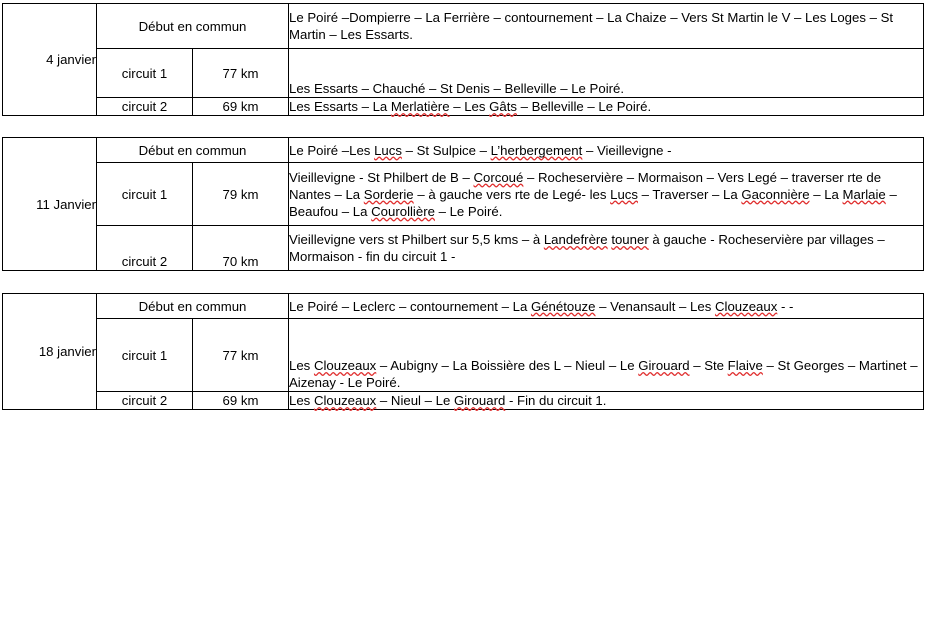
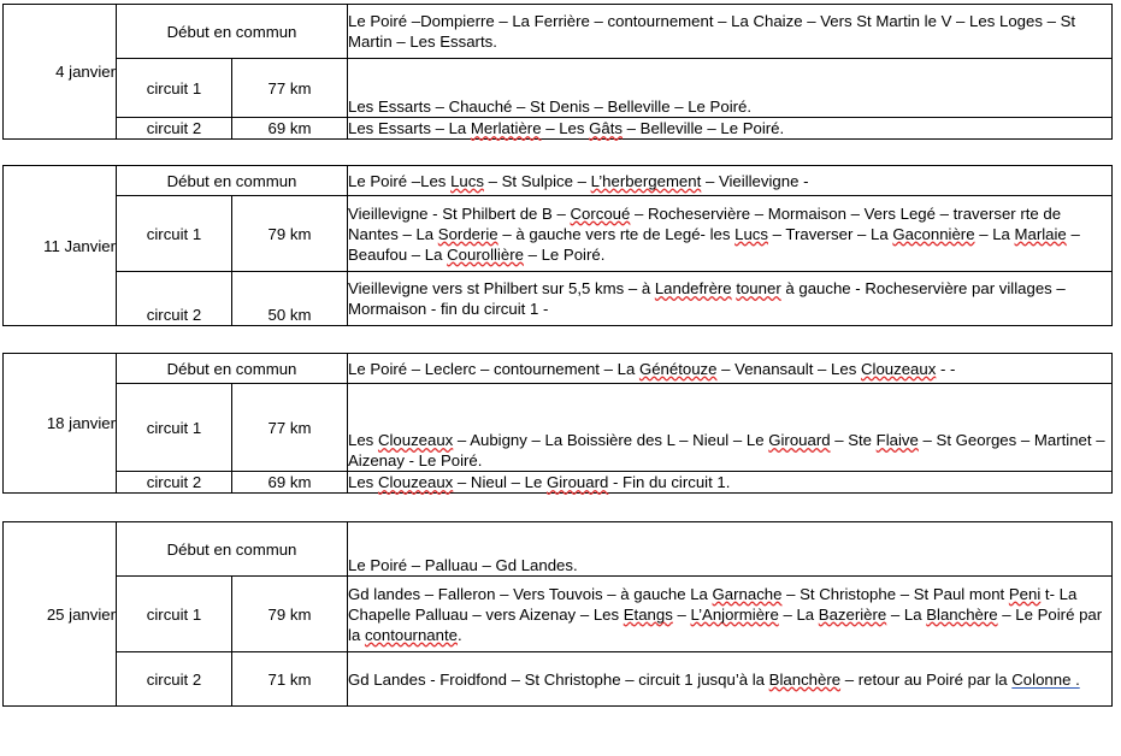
  4 janvier	Début en commun	Le Poiré –Dompierre – La Ferrière – contournement – La Chaize – Vers St Martin le V – Les Loges – St Martin – Les Essarts.
  circuit 1	77 km	Les Essarts – Chauché – St Denis – Belleville – Le Poiré.
  circuit 2	69 km	Les Essarts – La Merlatière – Les Gâts – Belleville – Le Poiré.
  11 Janvier	Début en commun	Le Poiré –Les Lucs – St Sulpice – L’herbergement – Vieillevigne -
  circuit 1	79 km	Vieillevigne - St Philbert de B – Corcoué – Rocheservière – Mormaison – Vers Legé – traverser rte de Nantes – La Sorderie – à gauche vers rte de Legé- les Lucs – Traverser – La Gaconnière – La Marlaie – Beaufou – La Courollière – Le Poiré.
- circuit 2	70 km	Vieillevigne vers st Philbert sur 5,5 kms – à Landefrère touner à gauche - Rocheservière par villages – Mormaison - fin du circuit 1 -
+ circuit 2	50 km	Vieillevigne vers st Philbert sur 5,5 kms – à Landefrère touner à gauche - Rocheservière par villages – Mormaison - fin du circuit 1 -
  18 janvier	Début en commun	Le Poiré – Leclerc – contournement – La Génétouze – Venansault – Les Clouzeaux - -
  circuit 1	77 km	Les Clouzeaux – Aubigny – La Boissière des L – Nieul – Le Girouard – Ste Flaive – St Georges – Martinet – Aizenay - Le Poiré.
  circuit 2	69 km	Les Clouzeaux – Nieul – Le Girouard - Fin du circuit 1.
+ 25 janvier	Début en commun	Le Poiré – Palluau – Gd Landes.
+ circuit 1	79 km	Gd landes – Falleron – Vers Touvois – à gauche La Garnache – St Christophe – St Paul mont Peni t- La Chapelle Palluau – vers Aizenay – Les Etangs – L’Anjormière – La Bazerière – La Blanchère – Le Poiré par la contournante.
+ circuit 2	71 km	Gd Landes - Froidfond – St Christophe – circuit 1 jusqu’à la Blanchère – retour au Poiré par la Colonne .
